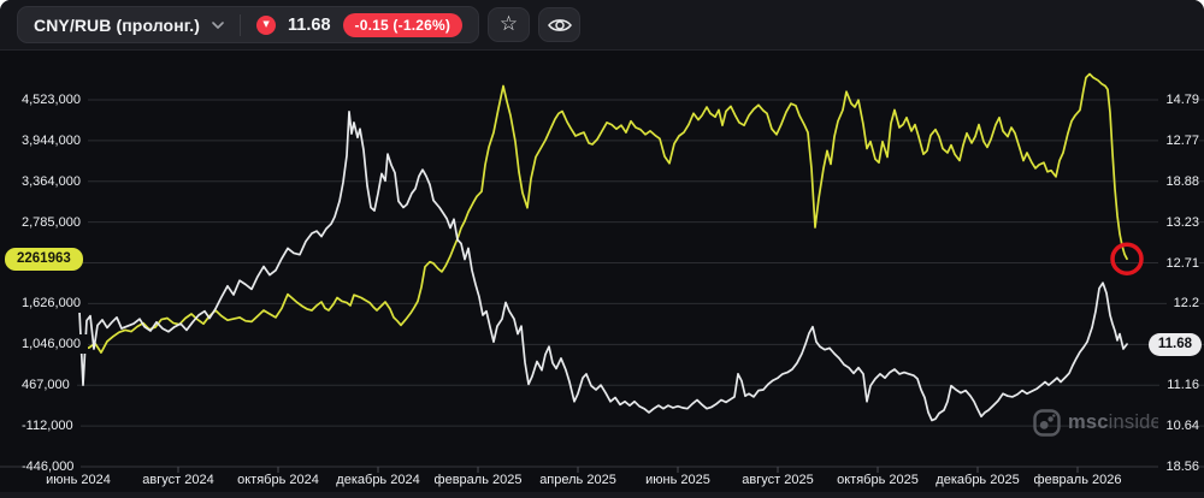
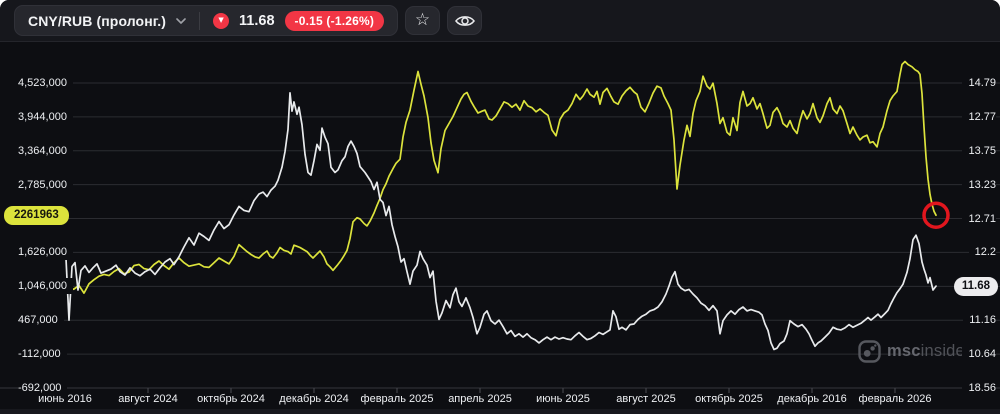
  CNY/RUB (пролонг.)
  ▼
  11.68
  -0.15 (-1.26%)
  ☆
  4,523,000
  3,944,000
  3,364,000
  2,785,000
  1,626,000
  1,046,000
  467,000
  -112,000
- -446,000
+ -692,000
  14.79
  12.77
- 18.88
+ 13.75
  13.23
  12.71
  12.2
  11.16
  10.64
  18.56
- июнь 2024
+ июнь 2016
  август 2024
  октябрь 2024
  декабрь 2024
  февраль 2025
  апрель 2025
  июнь 2025
  август 2025
  октябрь 2025
- декабрь 2025
+ декабрь 2016
  февраль 2026
  2261963
  11.68
  mscinside
